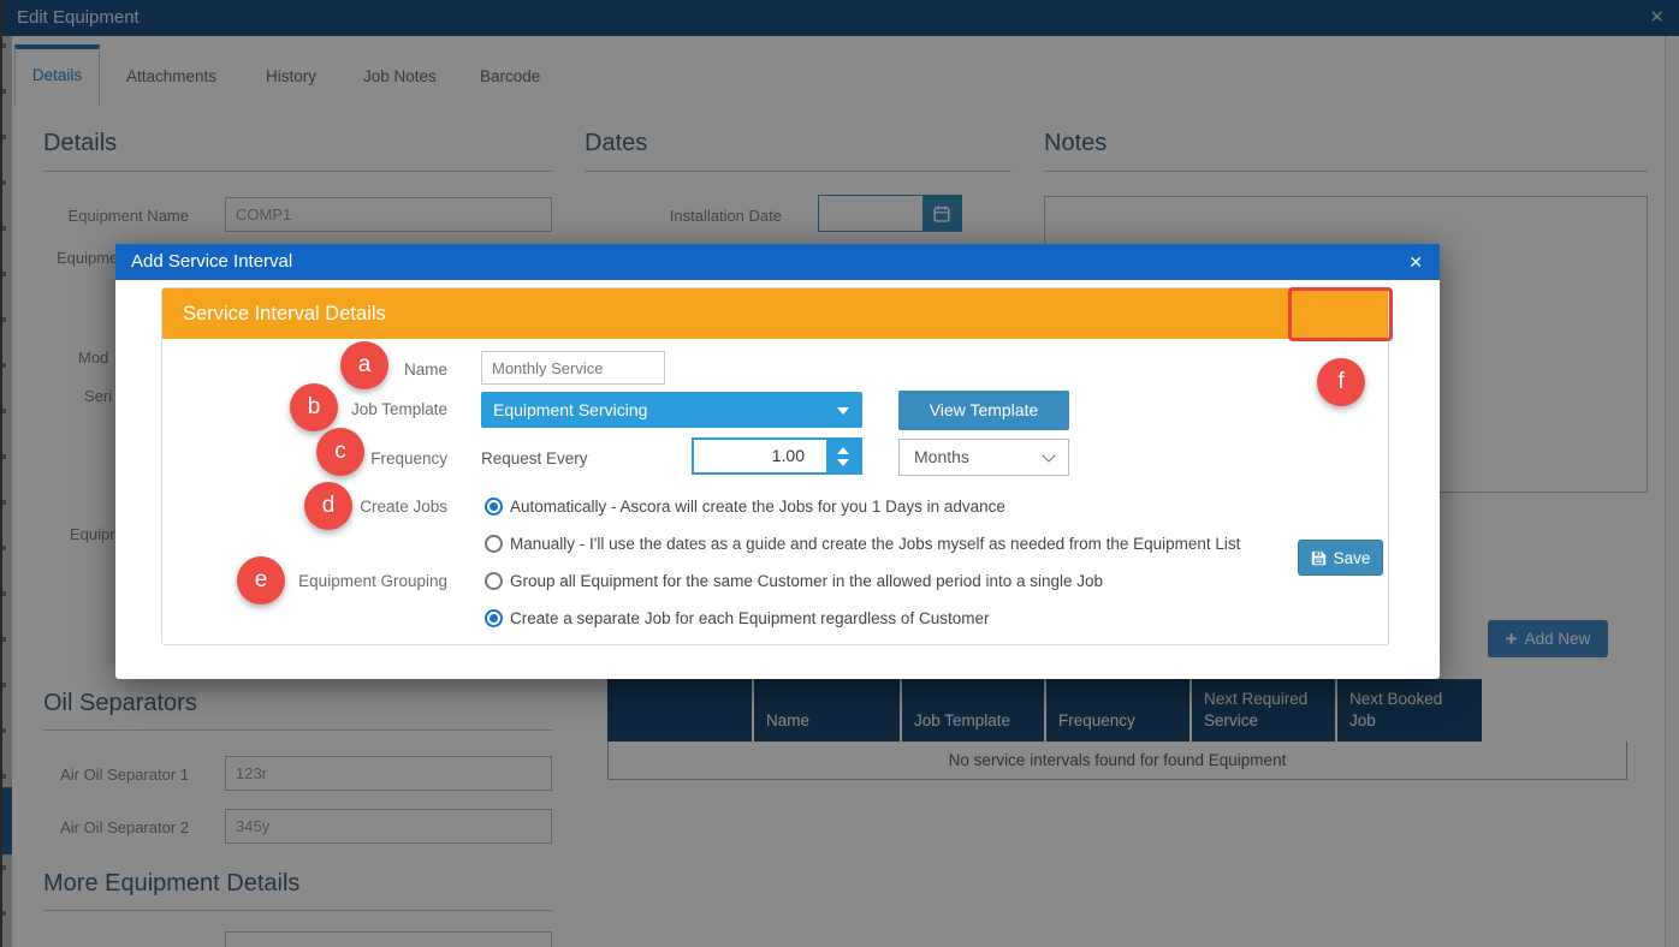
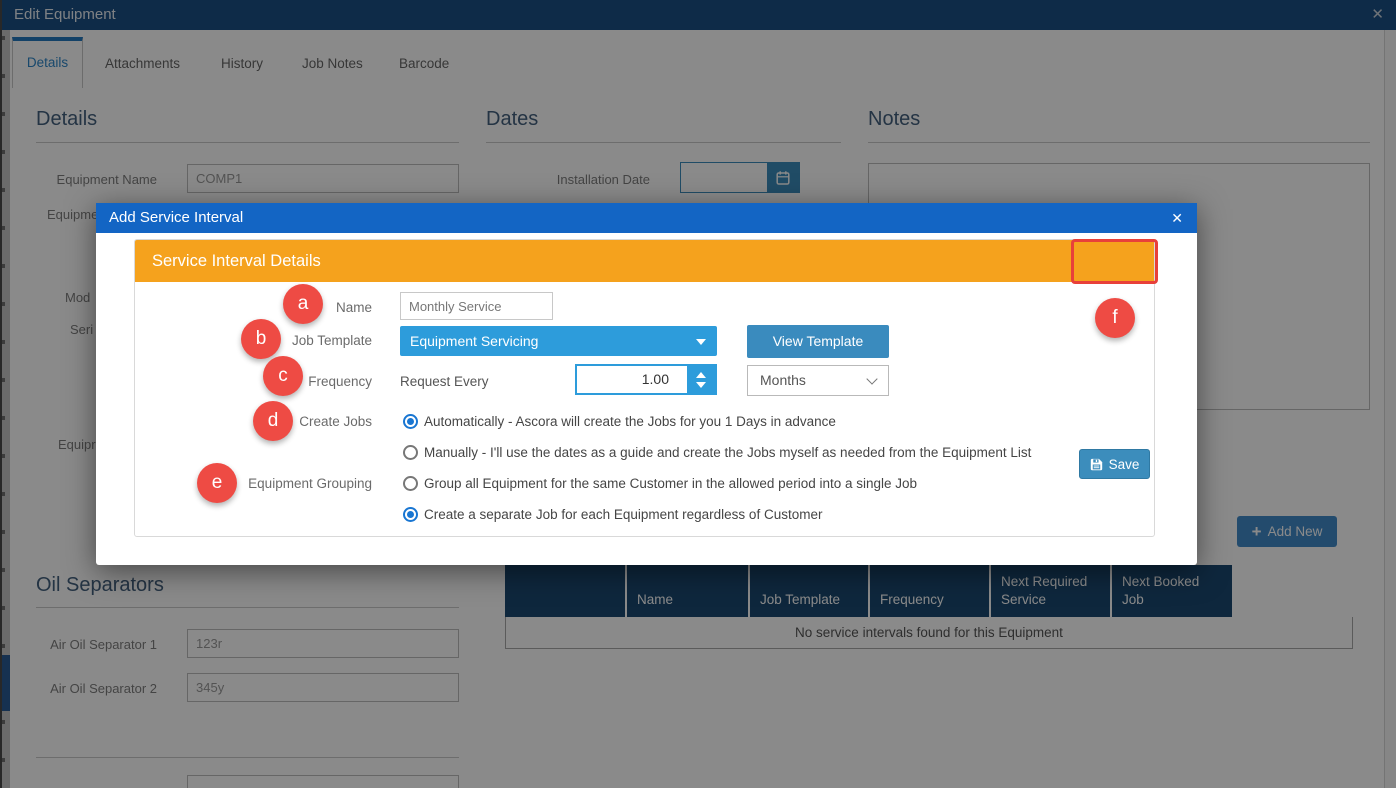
  Edit Equipment
  ✕
  Details
  Attachments
  History
  Job Notes
  Barcode
  Details
  Equipment Name
  COMP1
  Equipme
  Mod
  Seri
  Equipr
  Dates
  Installation Date
  Notes
  +
  Add New
  Name
  Job Template
  Frequency
  Next Required Service
  Next Booked Job
- No service intervals found for found Equipment
+ No service intervals found for this Equipment
  Oil Separators
  Air Oil Separator 1
  123r
  Air Oil Separator 2
  345y
- More Equipment Details
  Add Service Interval
  ✕
  Service Interval Details
  Save
  Name
  Monthly Service
  Job Template
  Equipment Servicing
  View Template
  Frequency
  Request Every
  1.00
  Months
  Create Jobs
  Automatically - Ascora will create the Jobs for you 1 Days in advance
  Manually - I'll use the dates as a guide and create the Jobs myself as needed from the Equipment List
  Equipment Grouping
  Group all Equipment for the same Customer in the allowed period into a single Job
  Create a separate Job for each Equipment regardless of Customer
  a
  b
  c
  d
  e
  f
